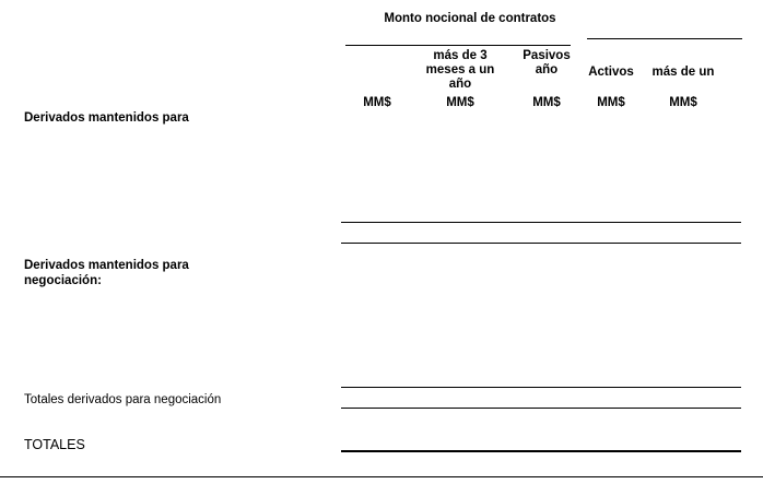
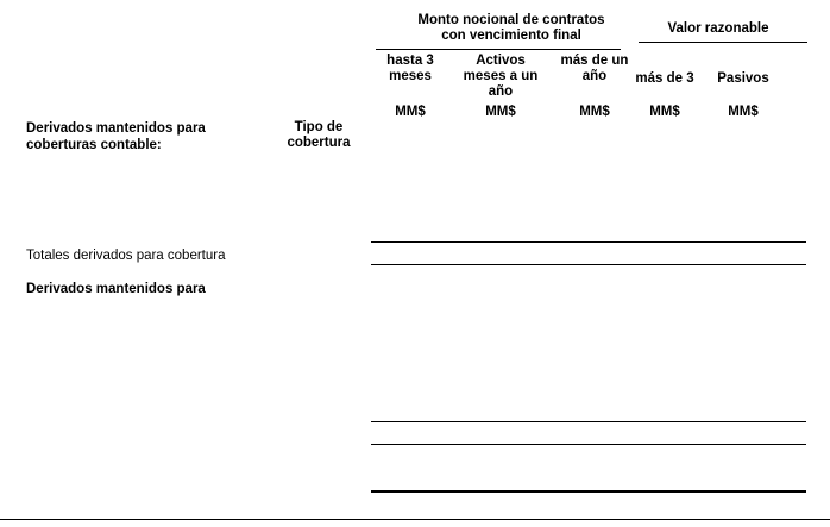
  Monto nocional de contratos
+ con vencimiento final
+ Valor razonable
+ hasta 3
+ meses
- más de 3
+ Activos
  meses a un
  año
- Pasivos
+ más de un
  año
- Activos
+ más de 3
- más de un
+ Pasivos
  MM$
  MM$
  MM$
  MM$
  MM$
+ Tipo de
+ cobertura
  Derivados mantenidos para
+ coberturas contable:
+ Totales derivados para cobertura
  Derivados mantenidos para
- negociación:
- Totales derivados para negociación
- TOTALES
